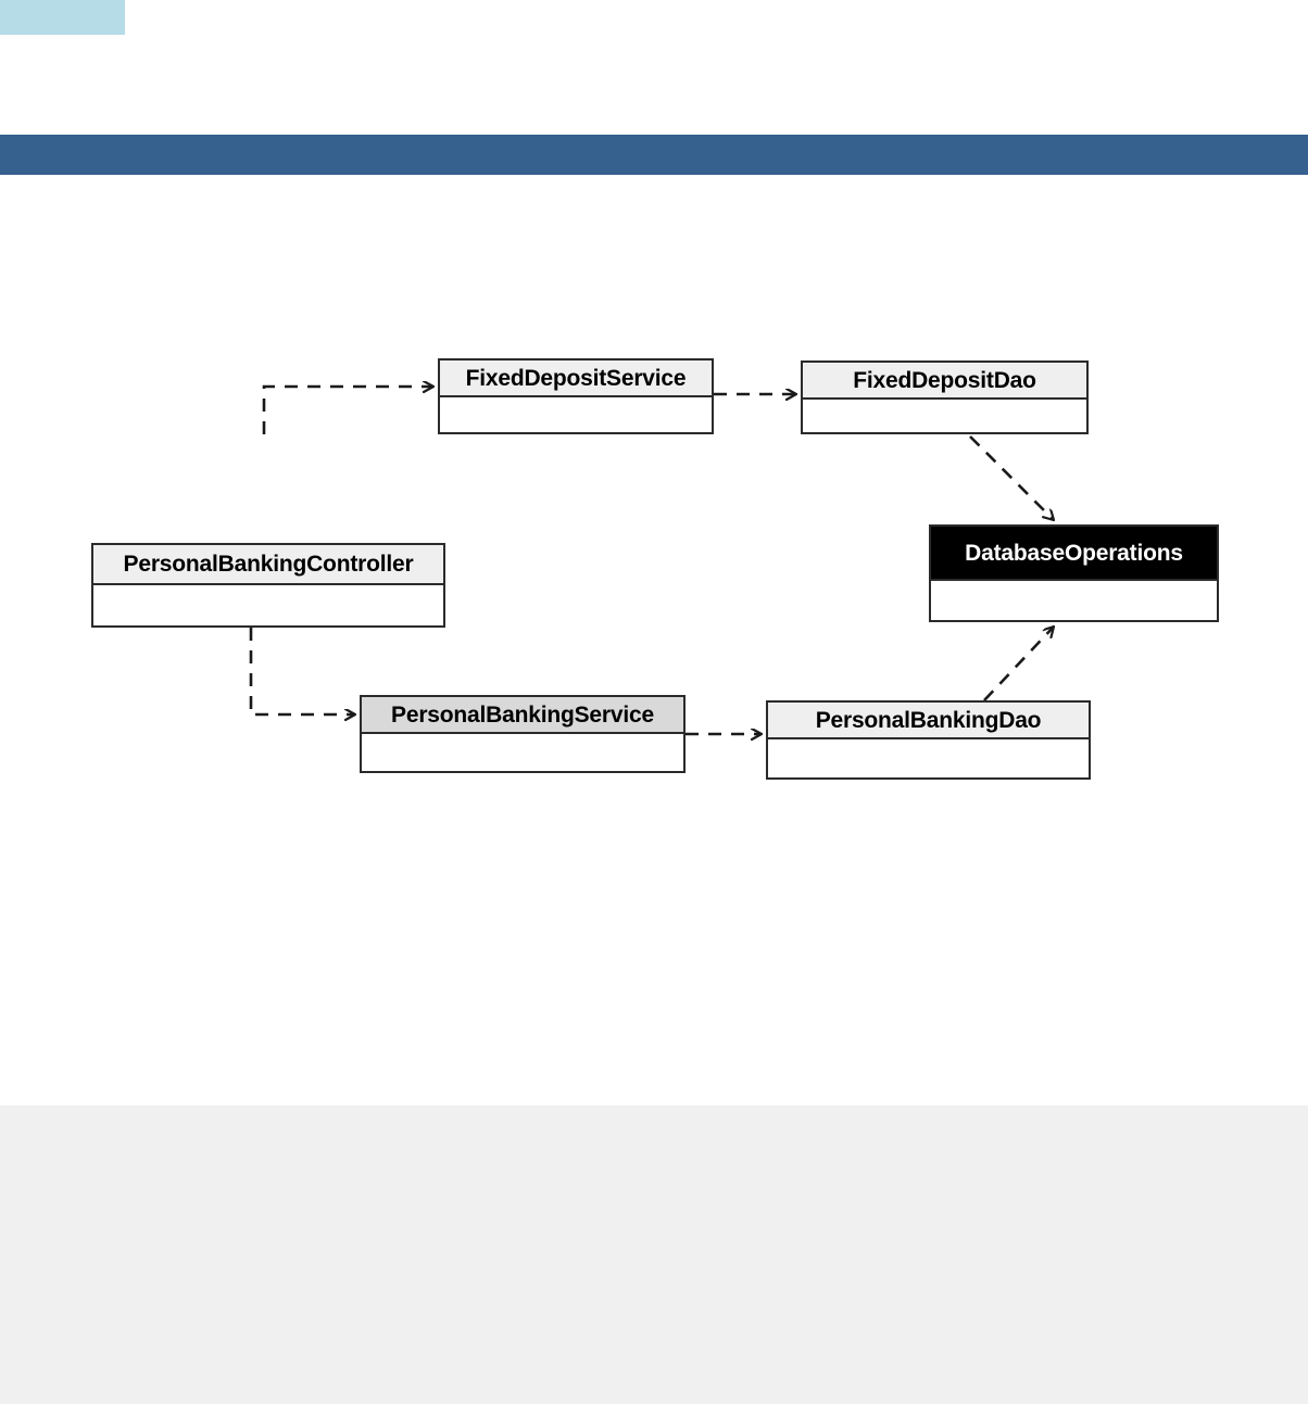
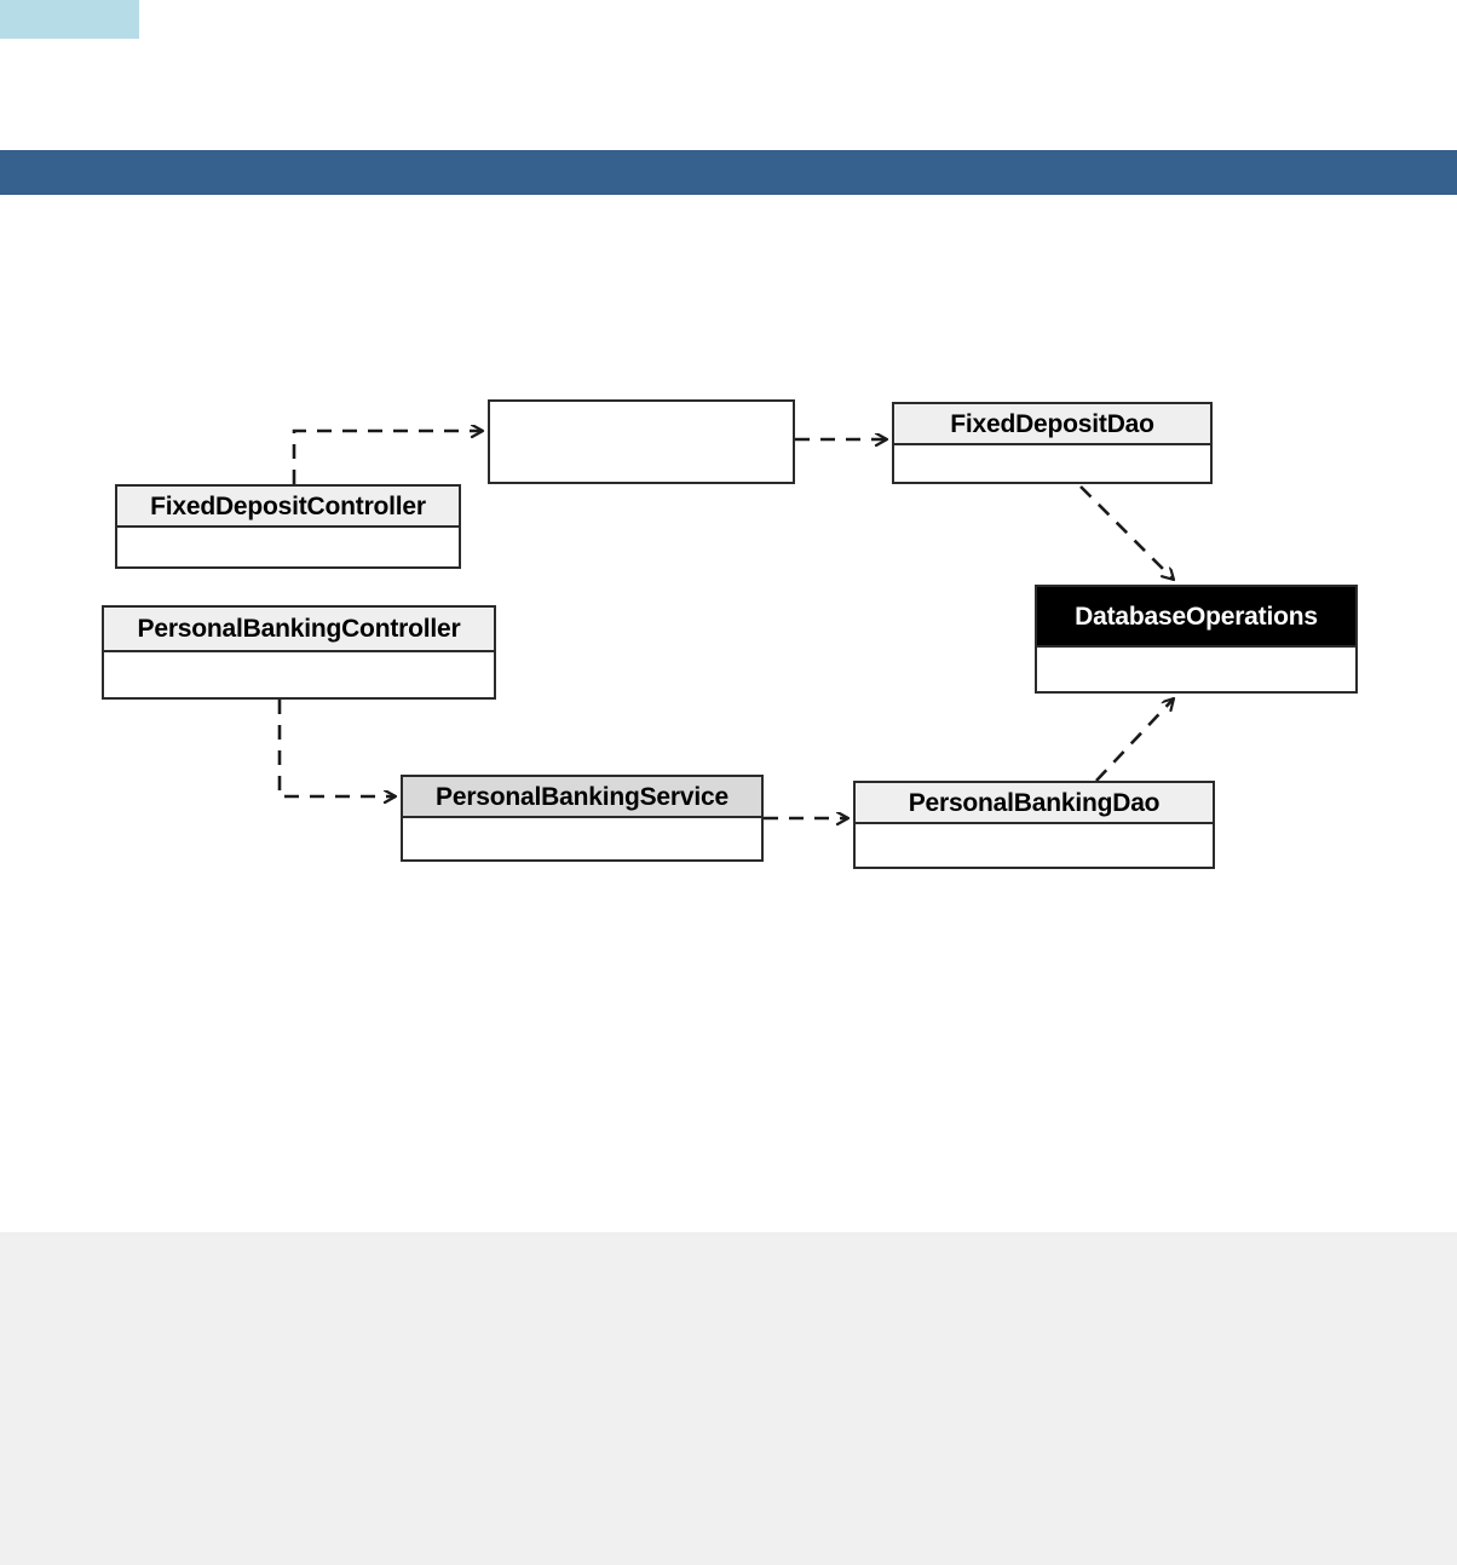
- FixedDepositService
  FixedDepositDao
+ FixedDepositController
  PersonalBankingController
  DatabaseOperations
  PersonalBankingService
  PersonalBankingDao
